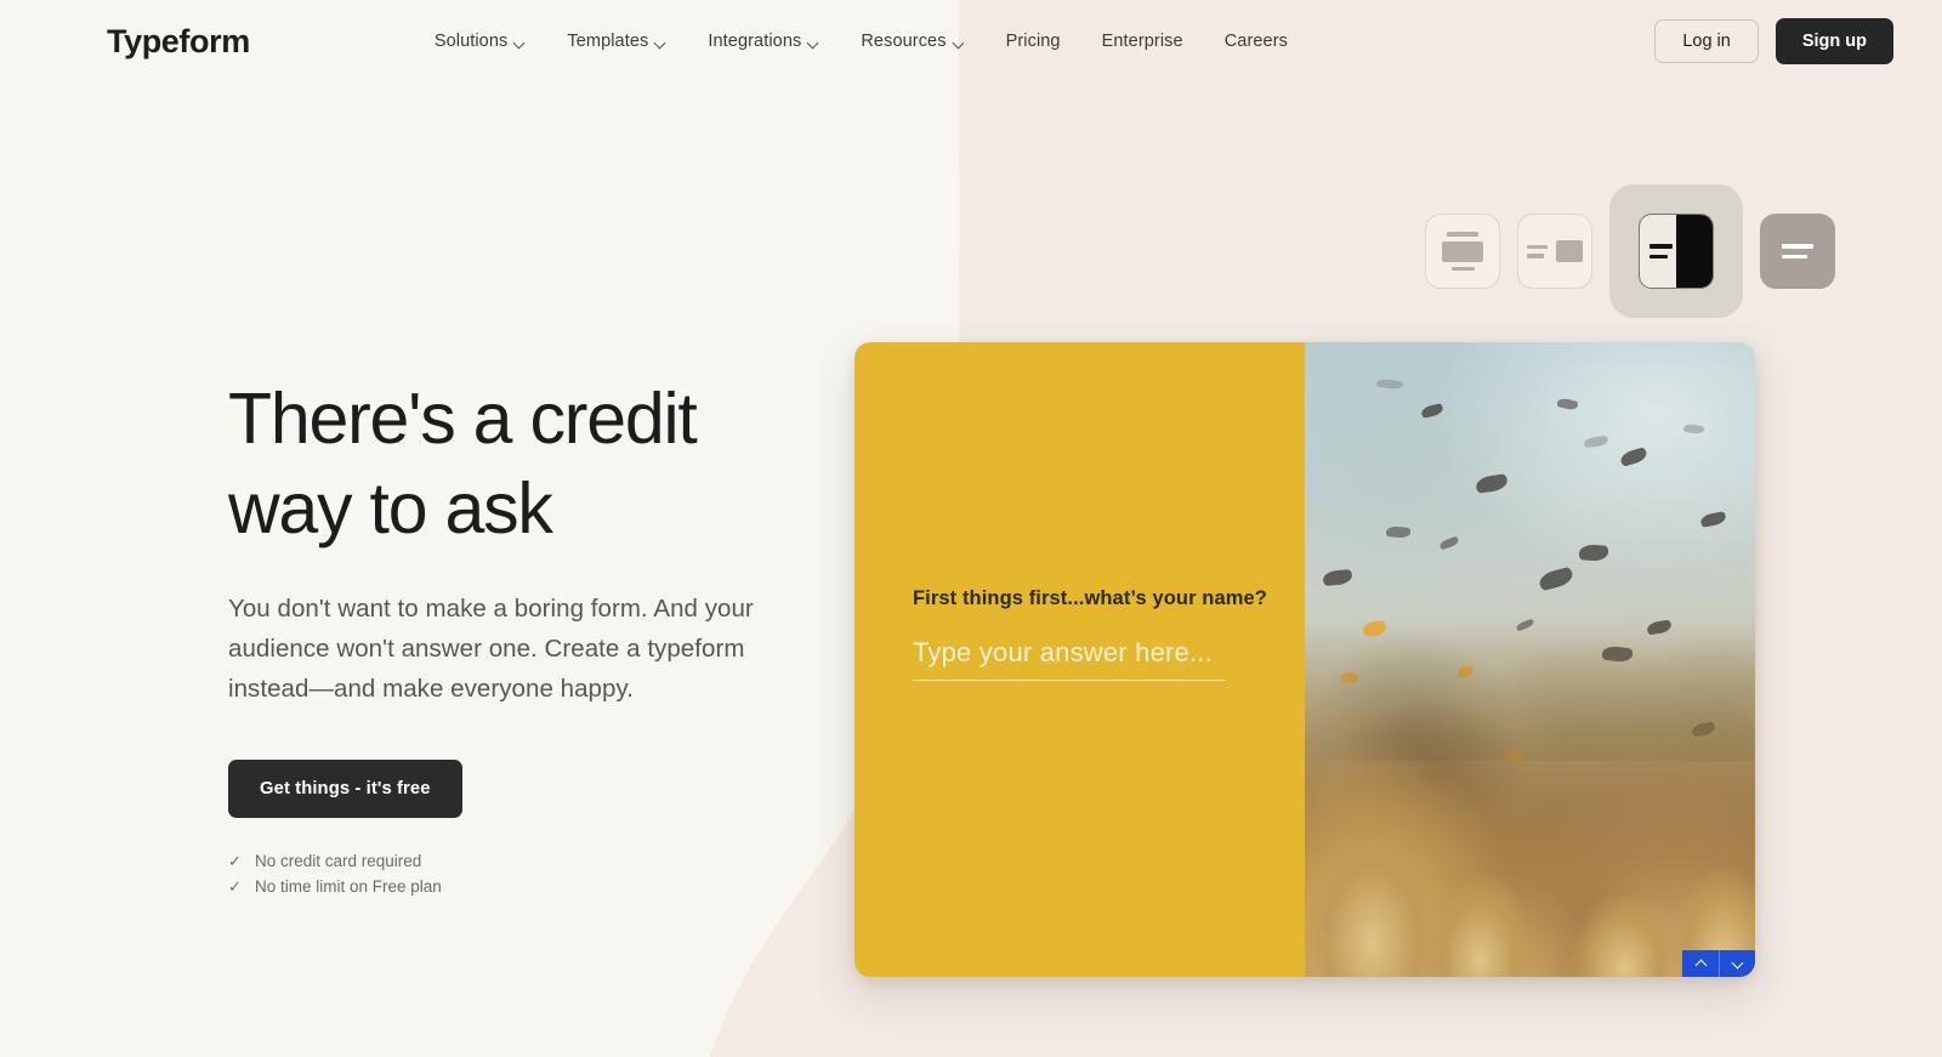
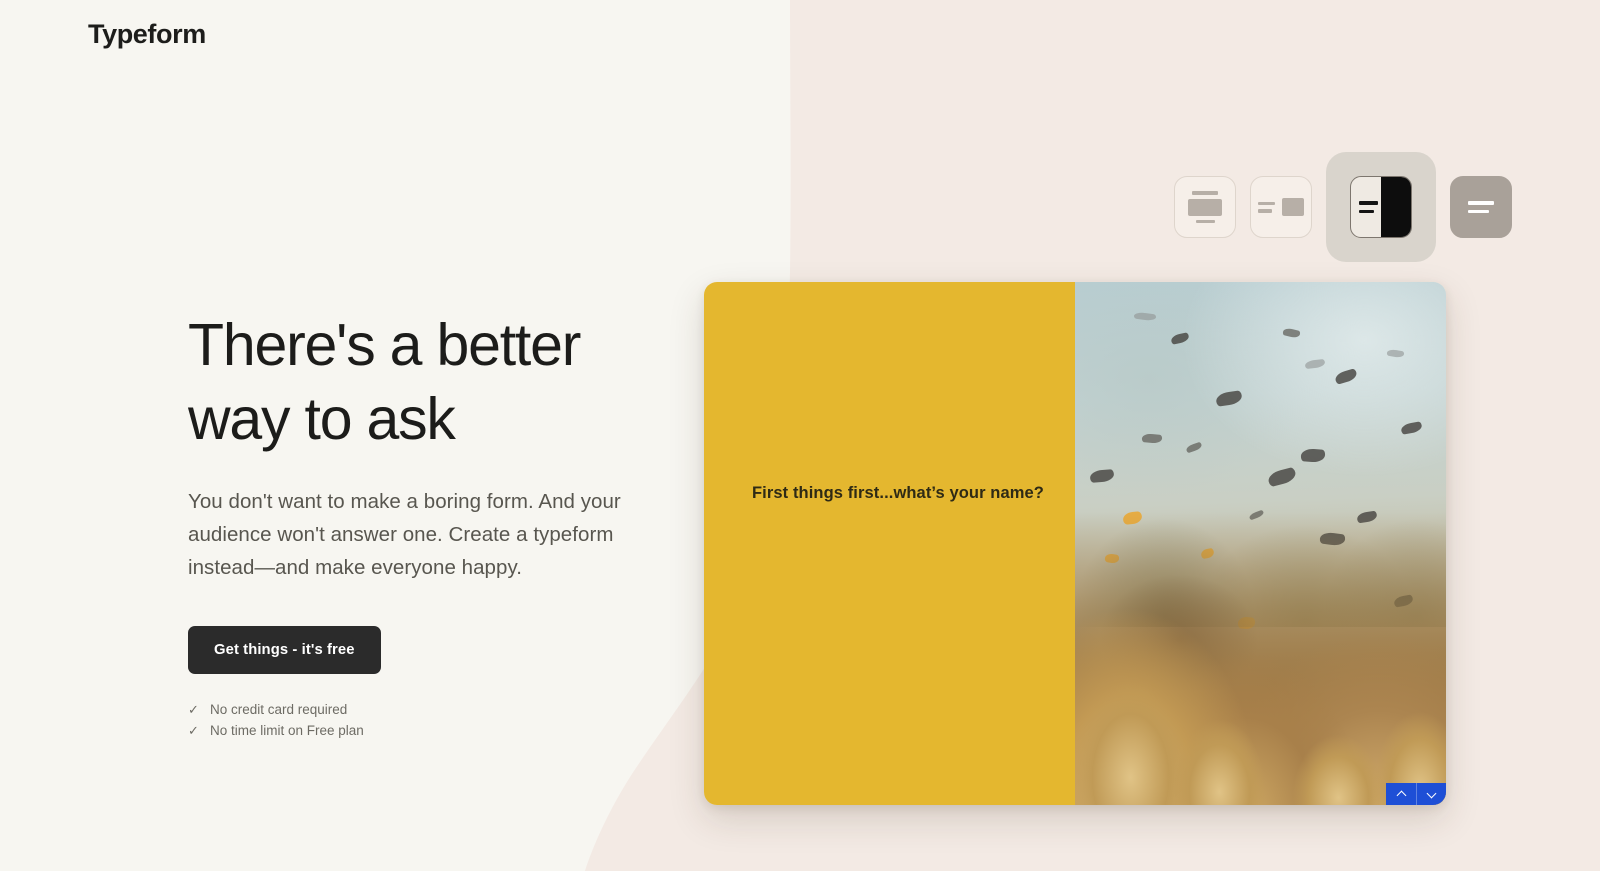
  Typeform
- Solutions
- Templates
- Integrations
- Resources
- Pricing
- Enterprise
- Careers
- Log in
- Sign up
- There's a credit way to ask
+ There's a better way to ask
  You don't want to make a boring form. And your audience won't answer one. Create a typeform instead—and make everyone happy.
  Get things - it's free
  ✓
  No credit card required
  ✓
  No time limit on Free plan
  First things first...what’s your name?
- Type your answer here...
